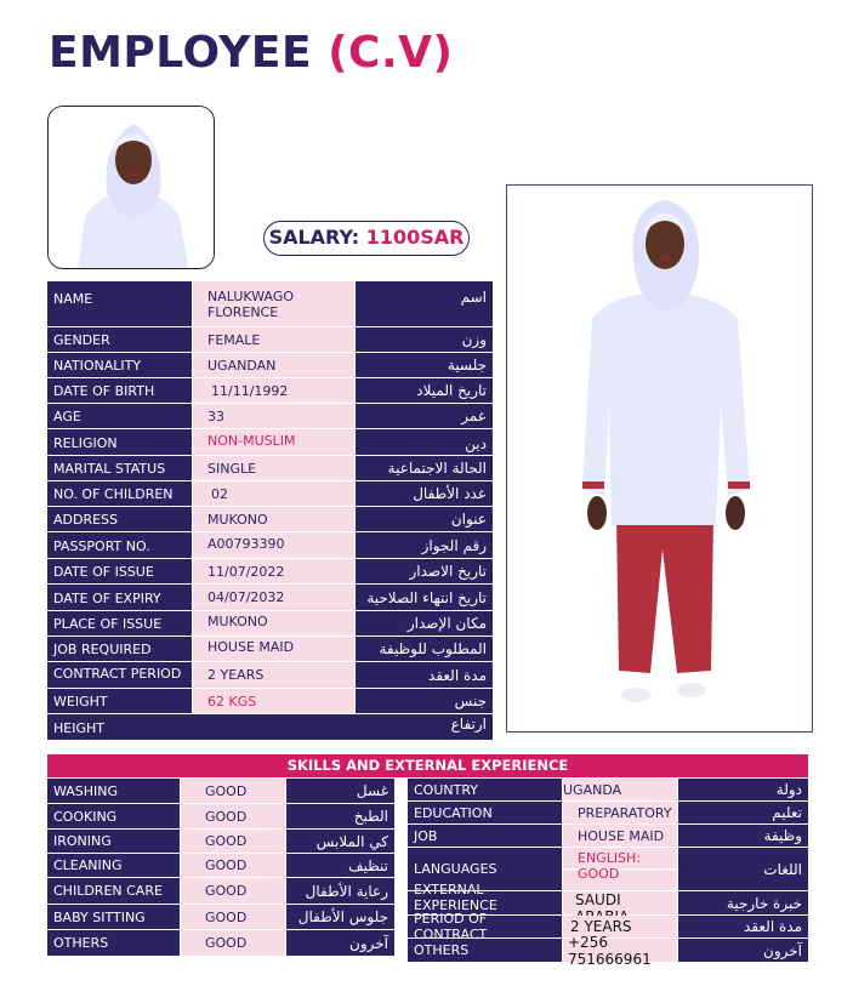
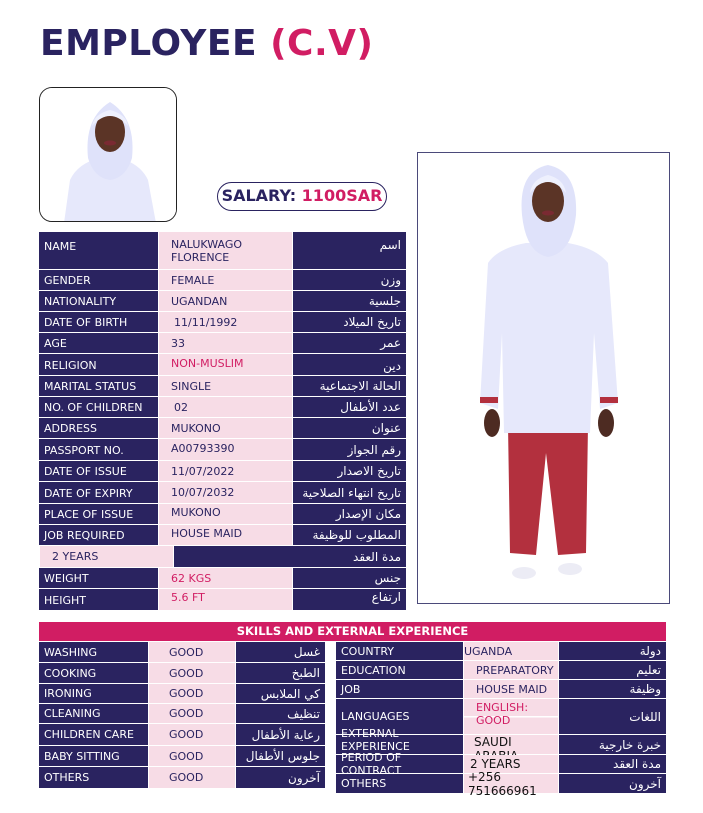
  EMPLOYEE (C.V)
  SALARY: 1100SAR
  NAME
  NALUKWAGO FLORENCE
  اسم
  GENDER
  FEMALE
  وزن
  NATIONALITY
  UGANDAN
  جلسية
  DATE OF BIRTH
  11/11/1992
  تاريخ الميلاد
  AGE
  33
  عمر
  RELIGION
  NON-MUSLIM
  دين
  MARITAL STATUS
  SINGLE
  الحالة الاجتماعية
  NO. OF CHILDREN
  02
  عدد الأطفال
  ADDRESS
  MUKONO
  عنوان
  PASSPORT NO.
  A00793390
  رقم الجواز
  DATE OF ISSUE
  11/07/2022
  تاريخ الاصدار
  DATE OF EXPIRY
- 04/07/2032
+ 10/07/2032
  تاريخ انتهاء الصلاحية
  PLACE OF ISSUE
  MUKONO
  مكان الإصدار
  JOB REQUIRED
  HOUSE MAID
  المطلوب للوظيفة
- CONTRACT PERIOD
  2 YEARS
  مدة العقد
  WEIGHT
  62 KGS
  جنس
  HEIGHT
+ 5.6 FT
  ارتفاع
  SKILLS AND EXTERNAL EXPERIENCE
  WASHING
  GOOD
  غسل
  COOKING
  GOOD
  الطبخ
  IRONING
  GOOD
  كي الملابس
  CLEANING
  GOOD
  تنظيف
  CHILDREN CARE
  GOOD
  رعاية الأطفال
  BABY SITTING
  GOOD
  جلوس الأطفال
  OTHERS
  GOOD
  آخرون
  COUNTRY
  UGANDA
  دولة
  EDUCATION
  PREPARATORY
  تعليم
  JOB
  HOUSE MAID
  وظيفة
  LANGUAGES
  ENGLISH: GOOD
  اللغات
  EXTERNAL EXPERIENCE
  خبرة خارجية
  PERIOD OF CONTRACT
  2 YEARS
  مدة العقد
  OTHERS
  +256 751666961
  آخرون
